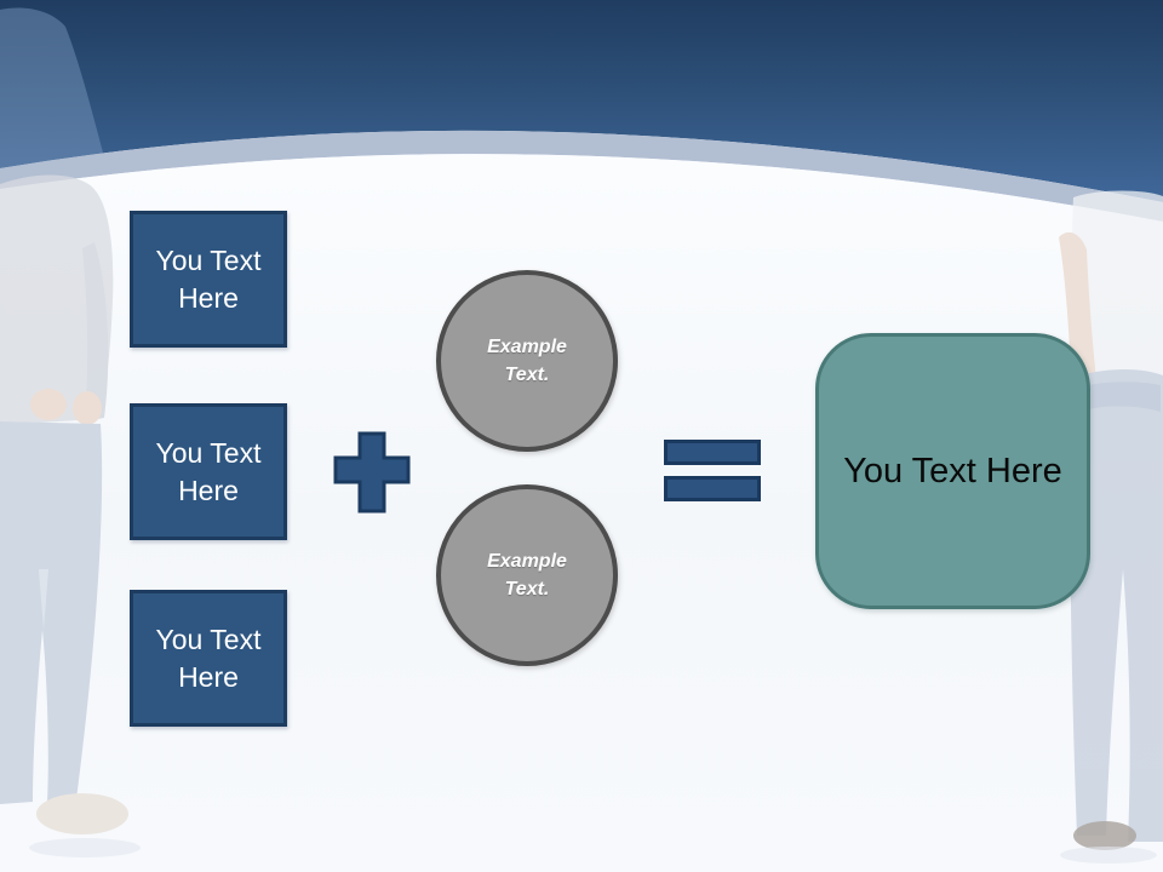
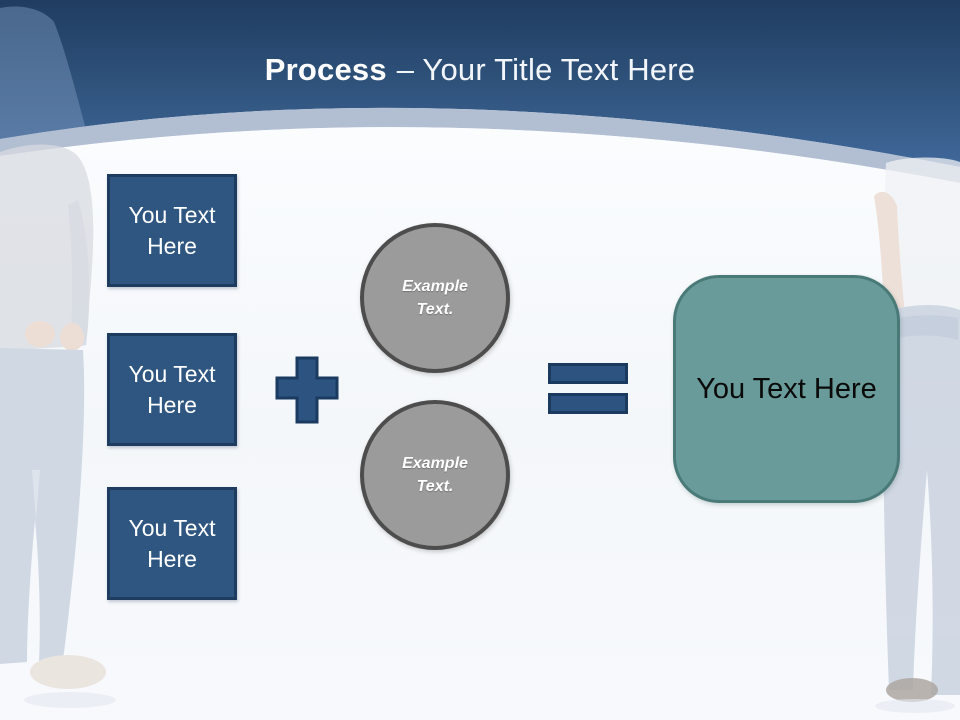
+ Process – Your Title Text Here
  You Text Here
  You Text Here
  You Text Here
  Example Text.
  Example Text.
  You Text Here
